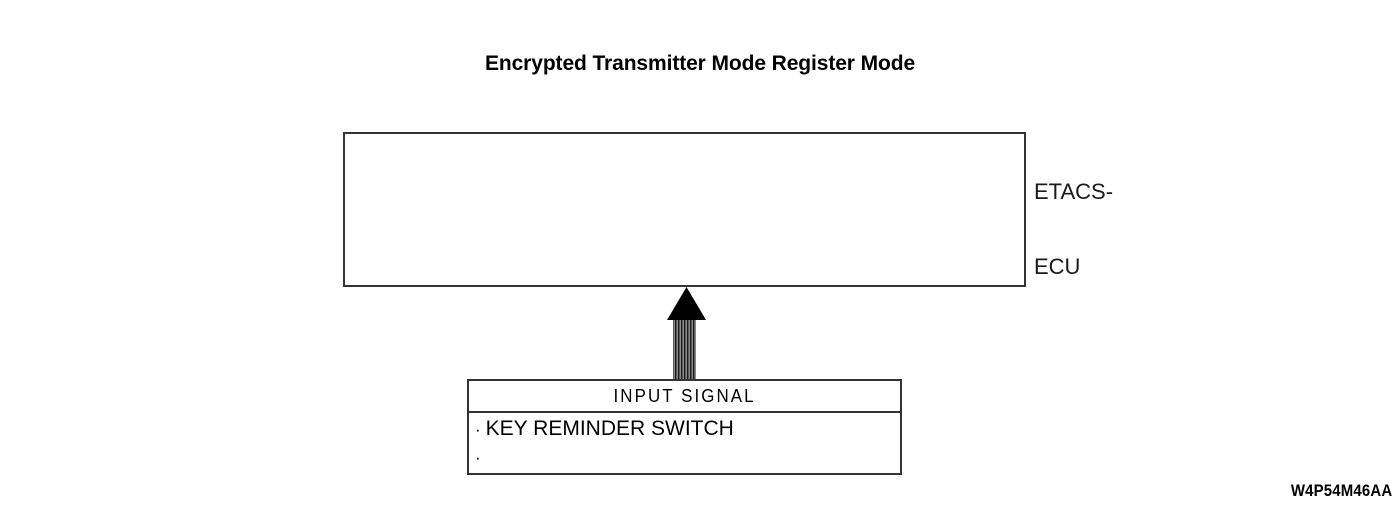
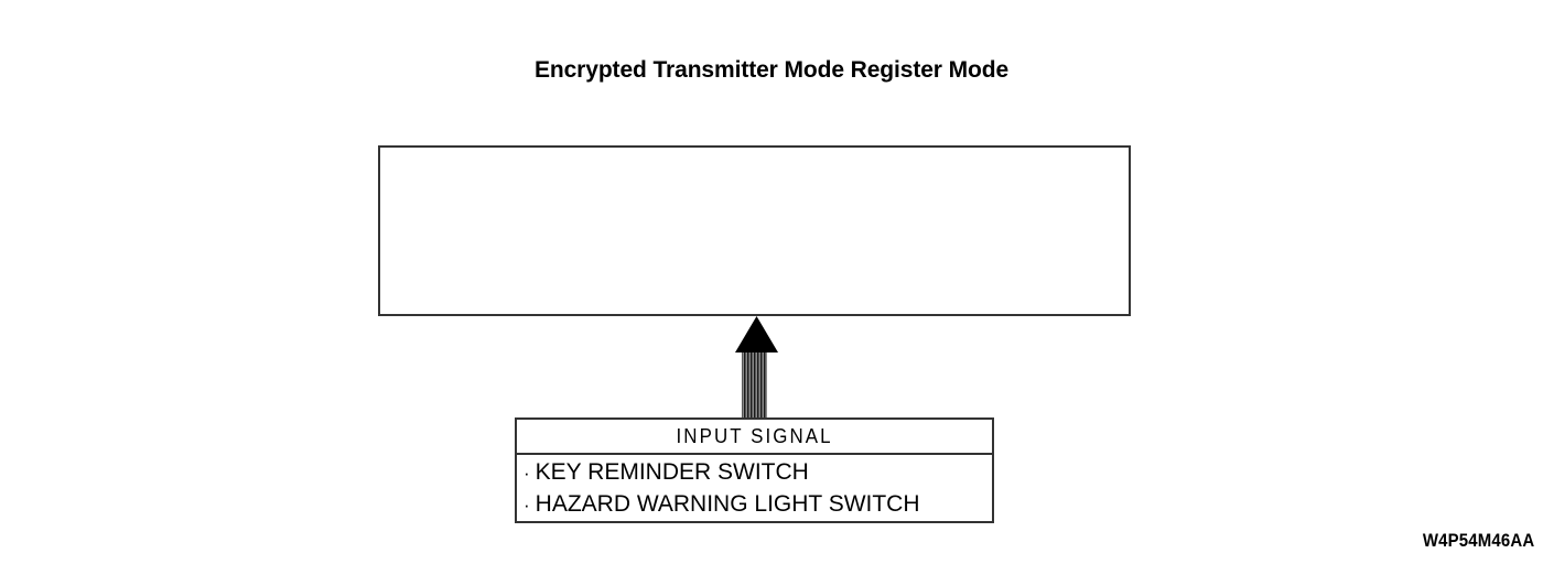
  Encrypted Transmitter Mode Register Mode
- ETACS-
- ECU
  INPUT SIGNAL
  ·
  KEY REMINDER SWITCH
  ·
+ HAZARD WARNING LIGHT SWITCH
  W4P54M46AA
